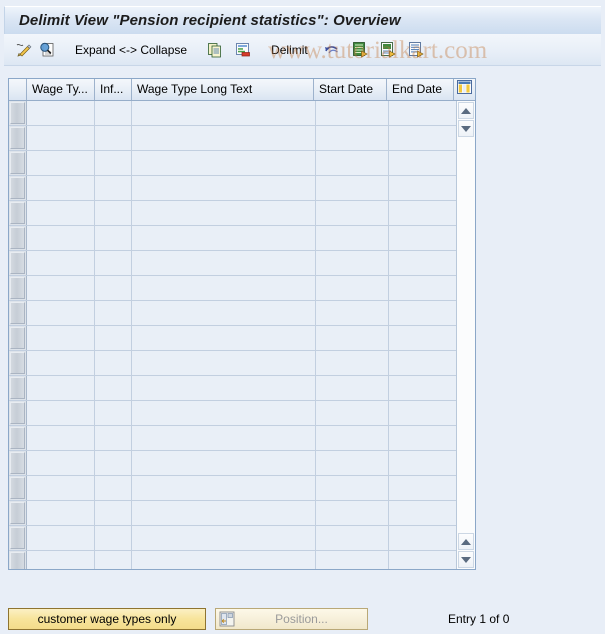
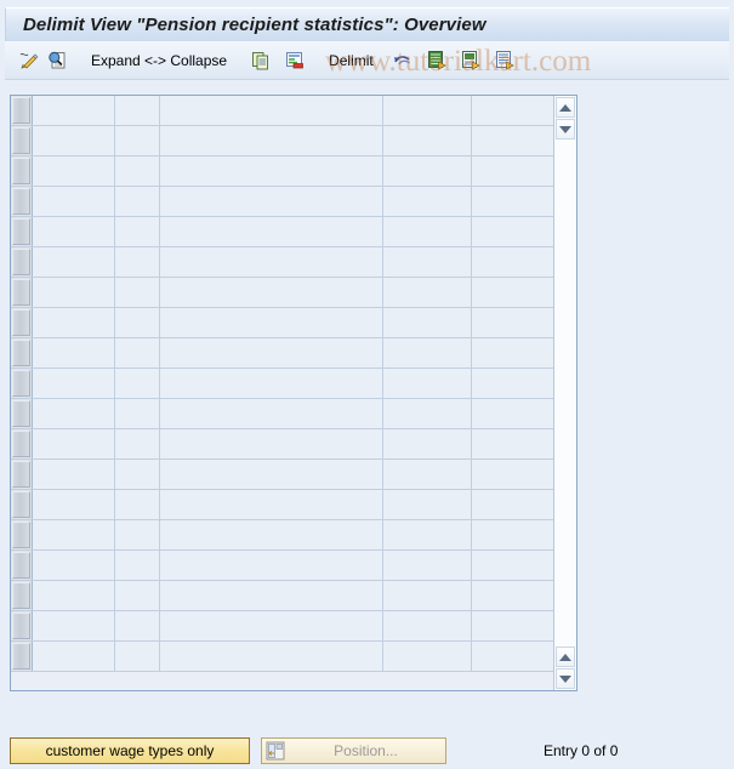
  Delimit View "Pension recipient statistics": Overview
  Expand <-> Collapse
  Delimit
  www.tutorialkart.com
- Wage Ty...
- Inf...
- Wage Type Long Text
- Start Date
- End Date
  customer wage types only
  Position...
- Entry 1 of 0
+ Entry 0 of 0
